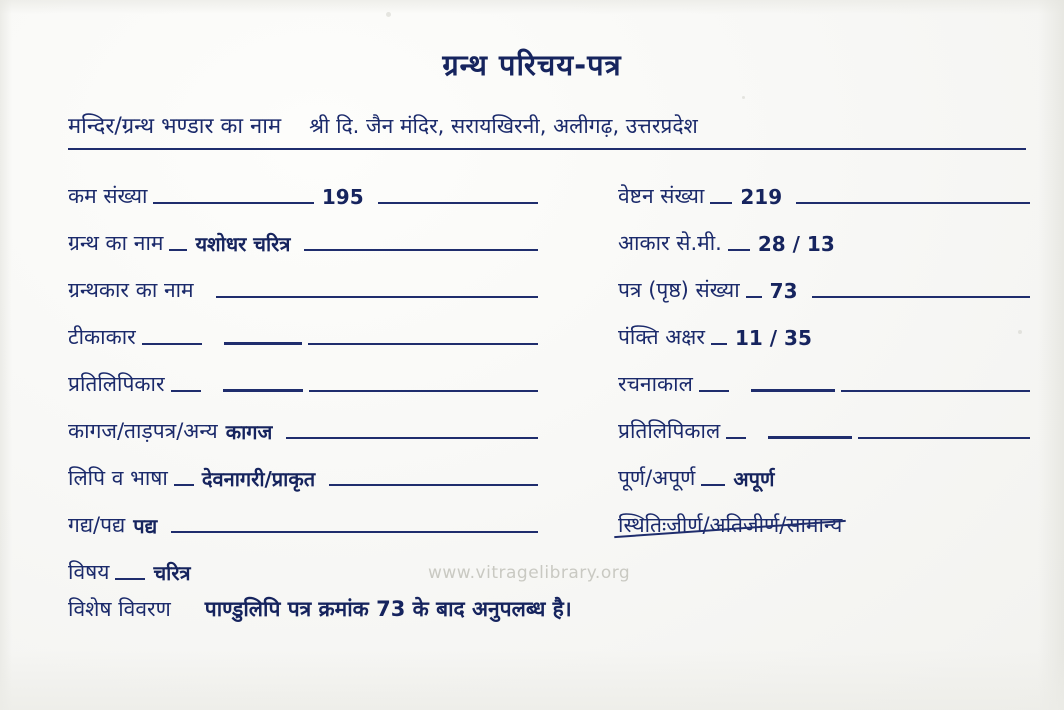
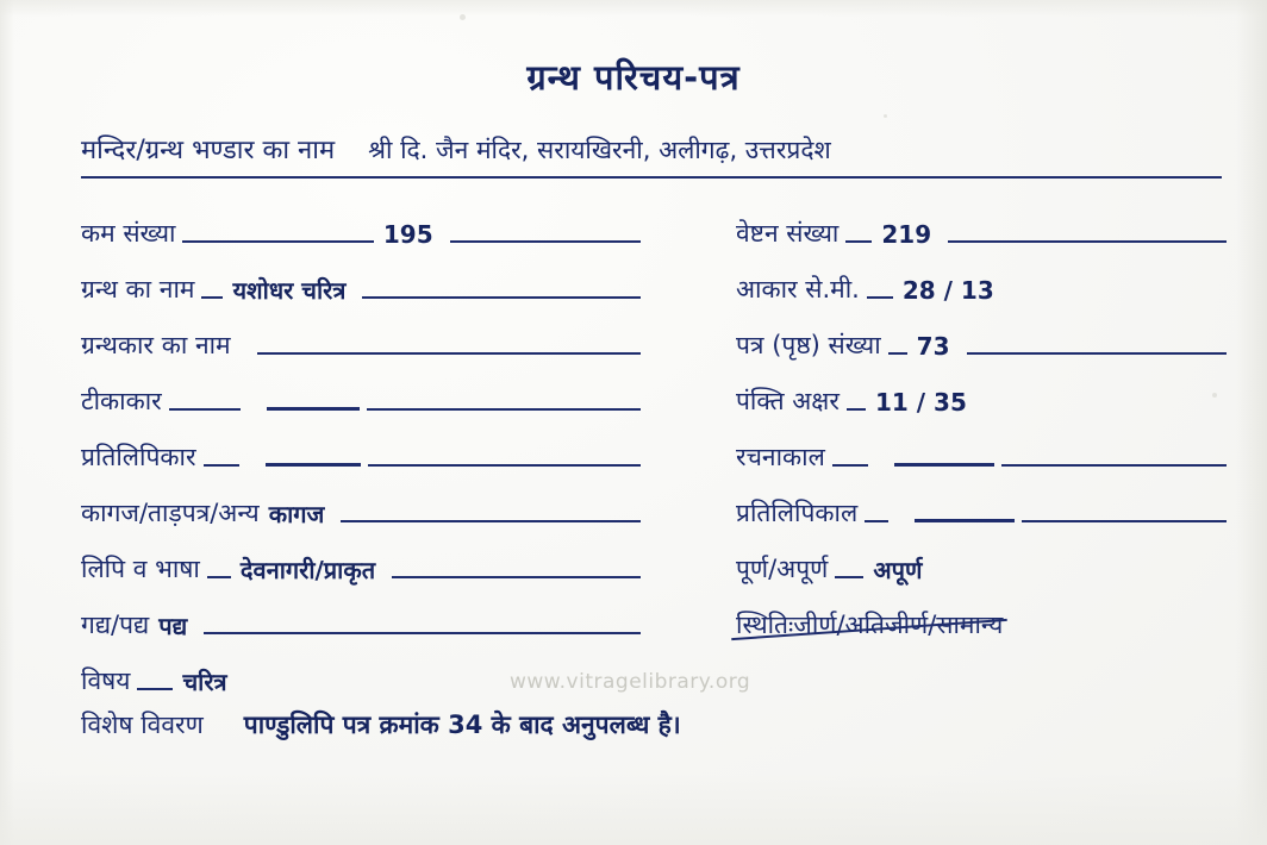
  ग्रन्थ परिचय-पत्र
  मन्दिर/ग्रन्थ भण्डार का नाम
  श्री दि. जैन मंदिर, सरायखिरनी, अलीगढ़, उत्तरप्रदेश
  कम संख्या
  195
  ग्रन्थ का नाम
  यशोधर चरित्र
  ग्रन्थकार का नाम
  टीकाकार
  प्रतिलिपिकार
  कागज/ताड़पत्र/अन्य
  कागज
  लिपि व भाषा
  देवनागरी/प्राकृत
  गद्य/पद्य
  पद्य
  विषय
  चरित्र
  वेष्टन संख्या
  219
  आकार से.मी.
  28 / 13
  पत्र (पृष्ठ) संख्या
  73
  पंक्ति अक्षर
  11 / 35
  रचनाकाल
  प्रतिलिपिकाल
  पूर्ण/अपूर्ण
  अपूर्ण
  स्थितिःजीर्ण/अतिजीर्ण/सामान्य
  www.vitragelibrary.org
  विशेष विवरण
- पाण्डुलिपि पत्र क्रमांक 73 के बाद अनुपलब्ध है।
+ पाण्डुलिपि पत्र क्रमांक 34 के बाद अनुपलब्ध है।
